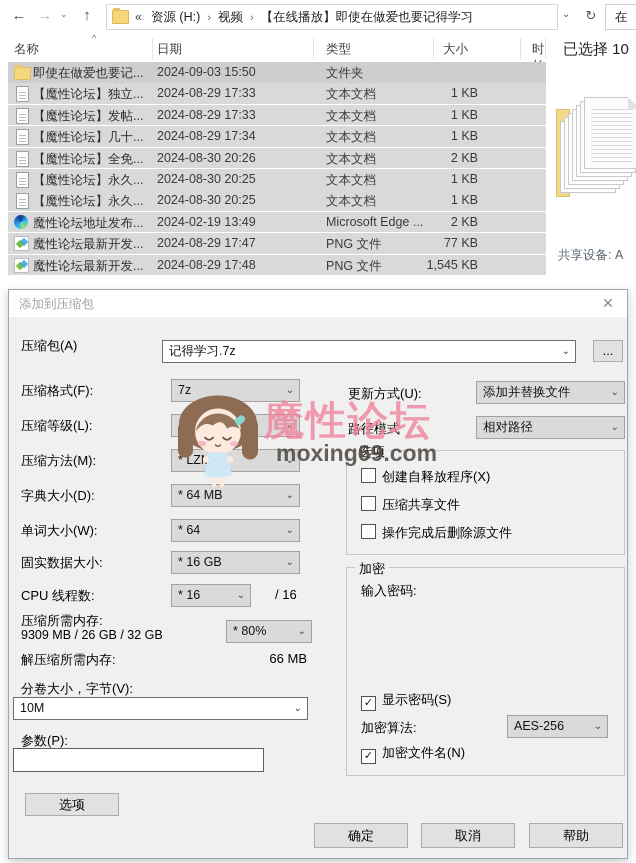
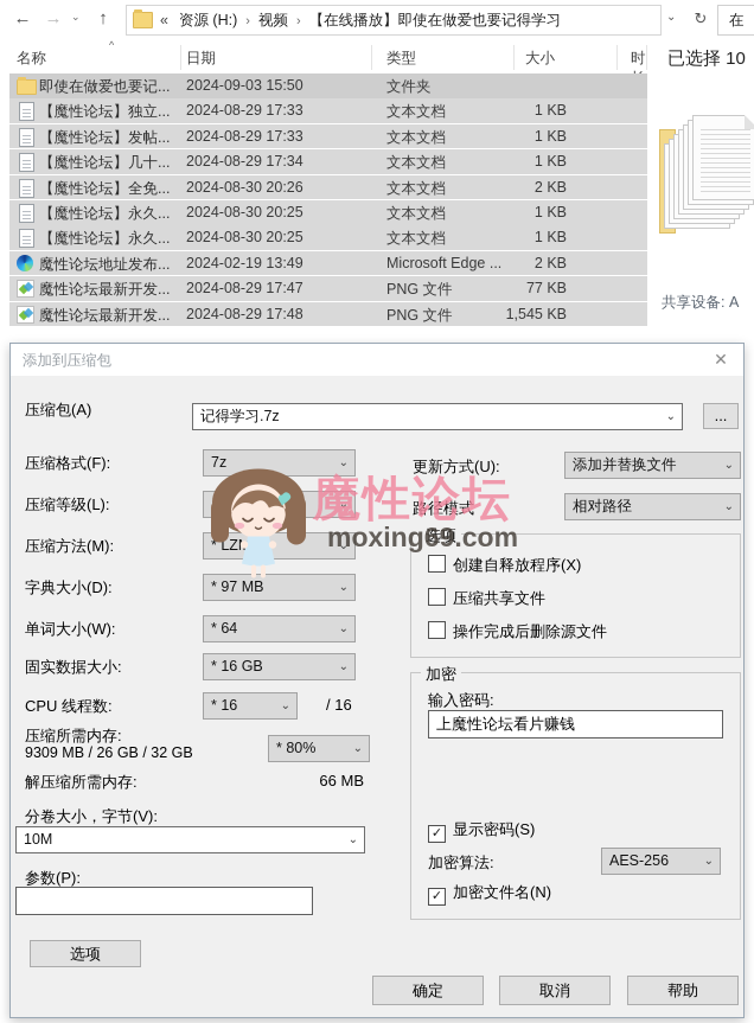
  ←
  →
  ⌄
  ↑
  «
  资源 (H:) › 视频 › 【在线播放】即使在做爱也要记得学习
  ⌄
  ↻
  在
  ^
  名称
  日期
  类型
  大小
  即使在做爱也要记...
  2024-09-03 15:50
  文件夹
  【魔性论坛】独立...
  2024-08-29 17:33
  文本文档
  1 KB
  【魔性论坛】发帖...
  2024-08-29 17:33
  文本文档
  1 KB
  【魔性论坛】几十...
  2024-08-29 17:34
  文本文档
  1 KB
  【魔性论坛】全免...
  2024-08-30 20:26
  文本文档
  2 KB
  【魔性论坛】永久...
  2024-08-30 20:25
  文本文档
  1 KB
  【魔性论坛】永久...
  2024-08-30 20:25
  文本文档
  1 KB
  魔性论坛地址发布...
  2024-02-19 13:49
  Microsoft Edge ...
  2 KB
  魔性论坛最新开发...
  2024-08-29 17:47
  PNG 文件
  77 KB
  魔性论坛最新开发...
  2024-08-29 17:48
  PNG 文件
  1,545 KB
  已选择 10
  共享设备: A
  添加到压缩包
  ✕
  压缩包(A)
  记得学习.7z
  ⌄
  ...
  压缩格式(F):
  7z
  ⌄
  压缩等级(L):
  ⌄
  压缩方法(M):
  ⌄
  字典大小(D):
- * 64 MB
+ * 97 MB
  ⌄
  单词大小(W):
  * 64
  ⌄
  固实数据大小:
  * 16 GB
  ⌄
  CPU 线程数:
  * 16
  ⌄
  / 16
  压缩所需内存:
  9309 MB / 26 GB / 32 GB
  * 80%
  ⌄
  解压缩所需内存:
  66 MB
  分卷大小，字节(V):
  10M
  ⌄
  参数(P):
  选项
  更新方式(U):
  添加并替换文件
  ⌄
  路径模式
  相对路径
  ⌄
  选项
  创建自释放程序(X)
  压缩共享文件
  操作完成后删除源文件
  加密
  输入密码:
+ 上魔性论坛看片赚钱
  ✓ 显示密码(S)
  加密算法:
  AES-256
  ⌄
  ✓ 加密文件名(N)
  确定
  取消
  帮助
  魔性论坛
  moxing69.com
